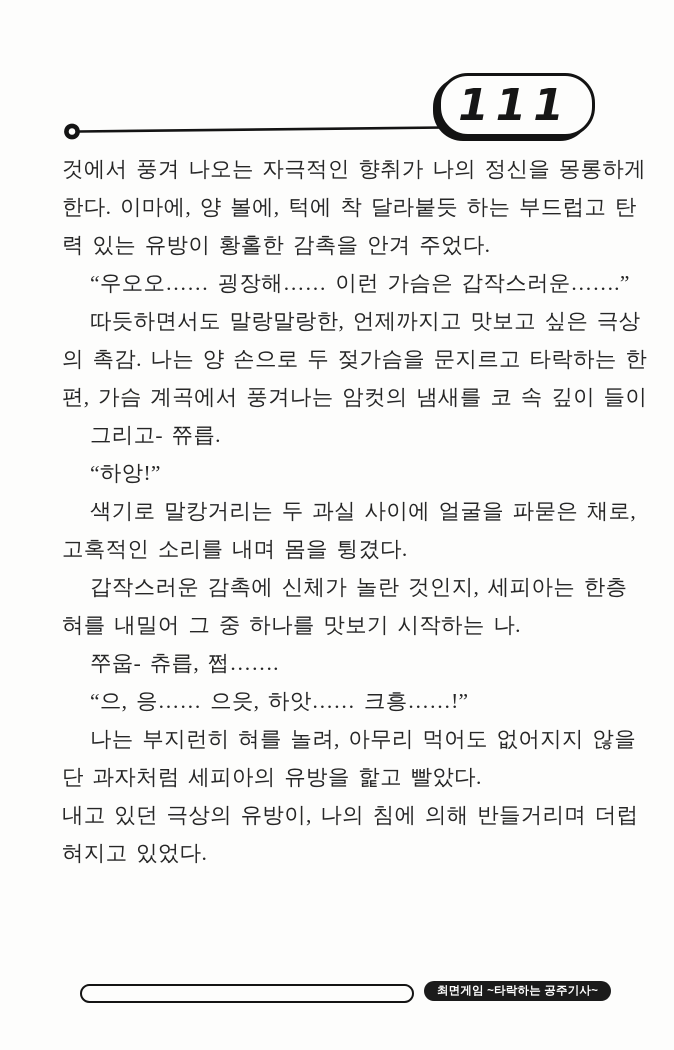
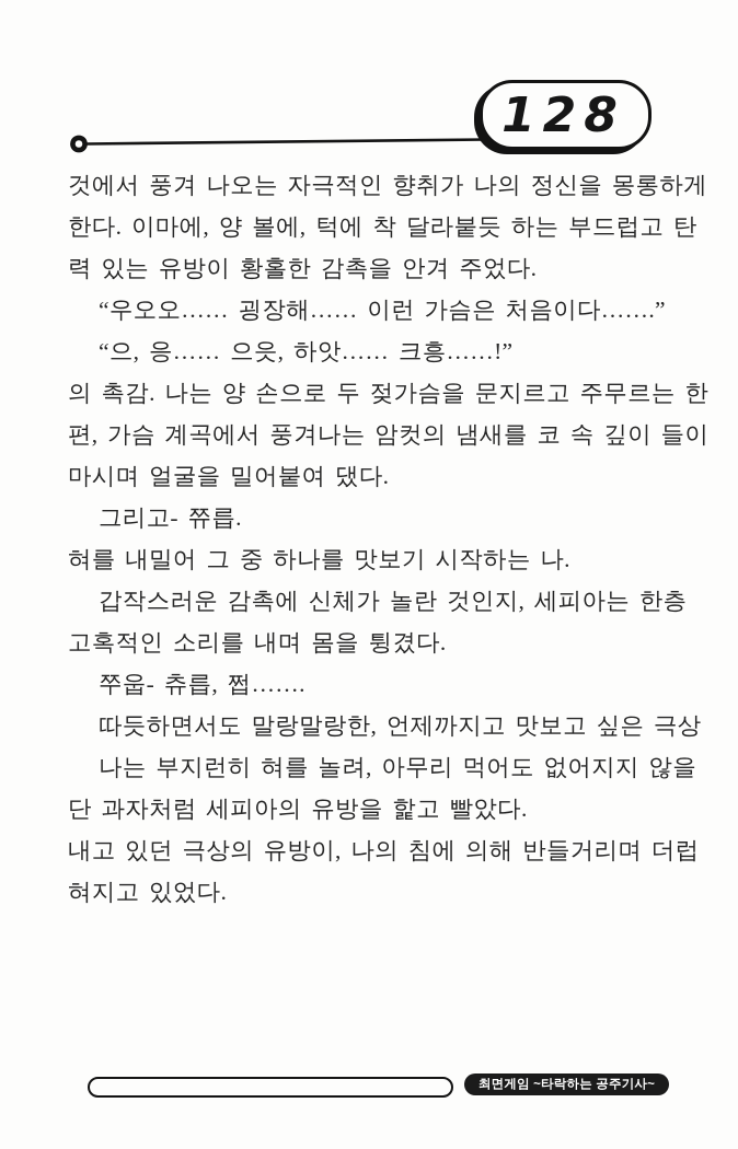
- 111
+ 128
  것에서 풍겨 나오는 자극적인 향취가 나의 정신을 몽롱하게
  한다. 이마에, 양 볼에, 턱에 착 달라붙듯 하는 부드럽고 탄
  력 있는 유방이 황홀한 감촉을 안겨 주었다.
- “우오오…… 굉장해…… 이런 가슴은 갑작스러운…….”
+ “우오오…… 굉장해…… 이런 가슴은 처음이다…….”
- 따듯하면서도 말랑말랑한, 언제까지고 맛보고 싶은 극상
+ “으, 응…… 으읏, 하앗…… 크흥……!”
- 의 촉감. 나는 양 손으로 두 젖가슴을 문지르고 타락하는 한
+ 의 촉감. 나는 양 손으로 두 젖가슴을 문지르고 주무르는 한
  편, 가슴 계곡에서 풍겨나는 암컷의 냄새를 코 속 깊이 들이
+ 마시며 얼굴을 밀어붙여 댔다.
  그리고- 쮸릅.
- “하앙!”
- 색기로 말캉거리는 두 과실 사이에 얼굴을 파묻은 채로,
- 고혹적인 소리를 내며 몸을 튕겼다.
+ 혀를 내밀어 그 중 하나를 맛보기 시작하는 나.
  갑작스러운 감촉에 신체가 놀란 것인지, 세피아는 한층
- 혀를 내밀어 그 중 하나를 맛보기 시작하는 나.
+ 고혹적인 소리를 내며 몸을 튕겼다.
  쭈웁- 츄릅, 쩝…….
- “으, 응…… 으읏, 하앗…… 크흥……!”
+ 따듯하면서도 말랑말랑한, 언제까지고 맛보고 싶은 극상
  나는 부지런히 혀를 놀려, 아무리 먹어도 없어지지 않을
  단 과자처럼 세피아의 유방을 핥고 빨았다.
  내고 있던 극상의 유방이, 나의 침에 의해 반들거리며 더럽
  혀지고 있었다.
  최면게임 ~타락하는 공주기사~
